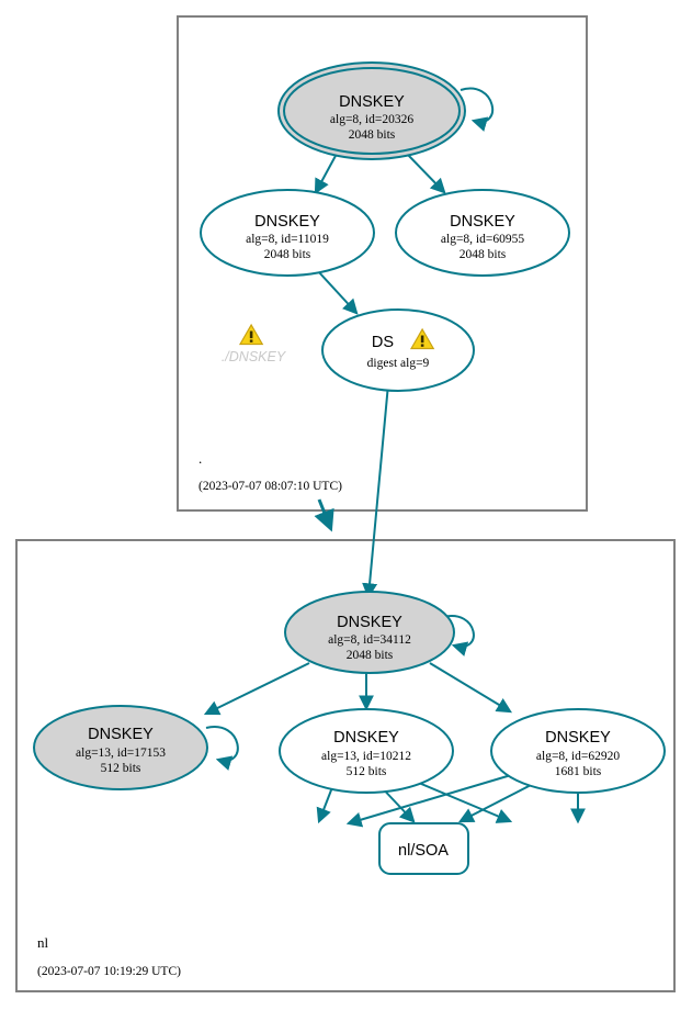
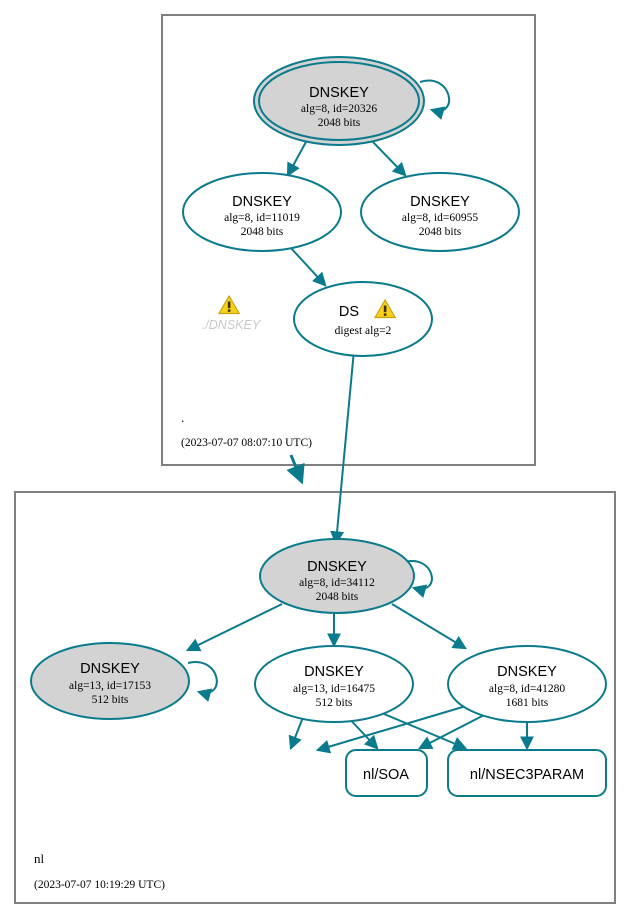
  DNSKEY
  alg=8, id=20326
  2048 bits
  DNSKEY
  alg=8, id=11019
  2048 bits
  DNSKEY
  alg=8, id=60955
  2048 bits
  DS
- digest alg=9
+ digest alg=2
  ./DNSKEY
  .
  (2023-07-07 08:07:10 UTC)
  DNSKEY
  alg=8, id=34112
  2048 bits
  DNSKEY
  alg=13, id=17153
  512 bits
  DNSKEY
- alg=13, id=10212
+ alg=13, id=16475
  512 bits
  DNSKEY
- alg=8, id=62920
+ alg=8, id=41280
  1681 bits
  nl/SOA
+ nl/NSEC3PARAM
  nl
  (2023-07-07 10:19:29 UTC)
